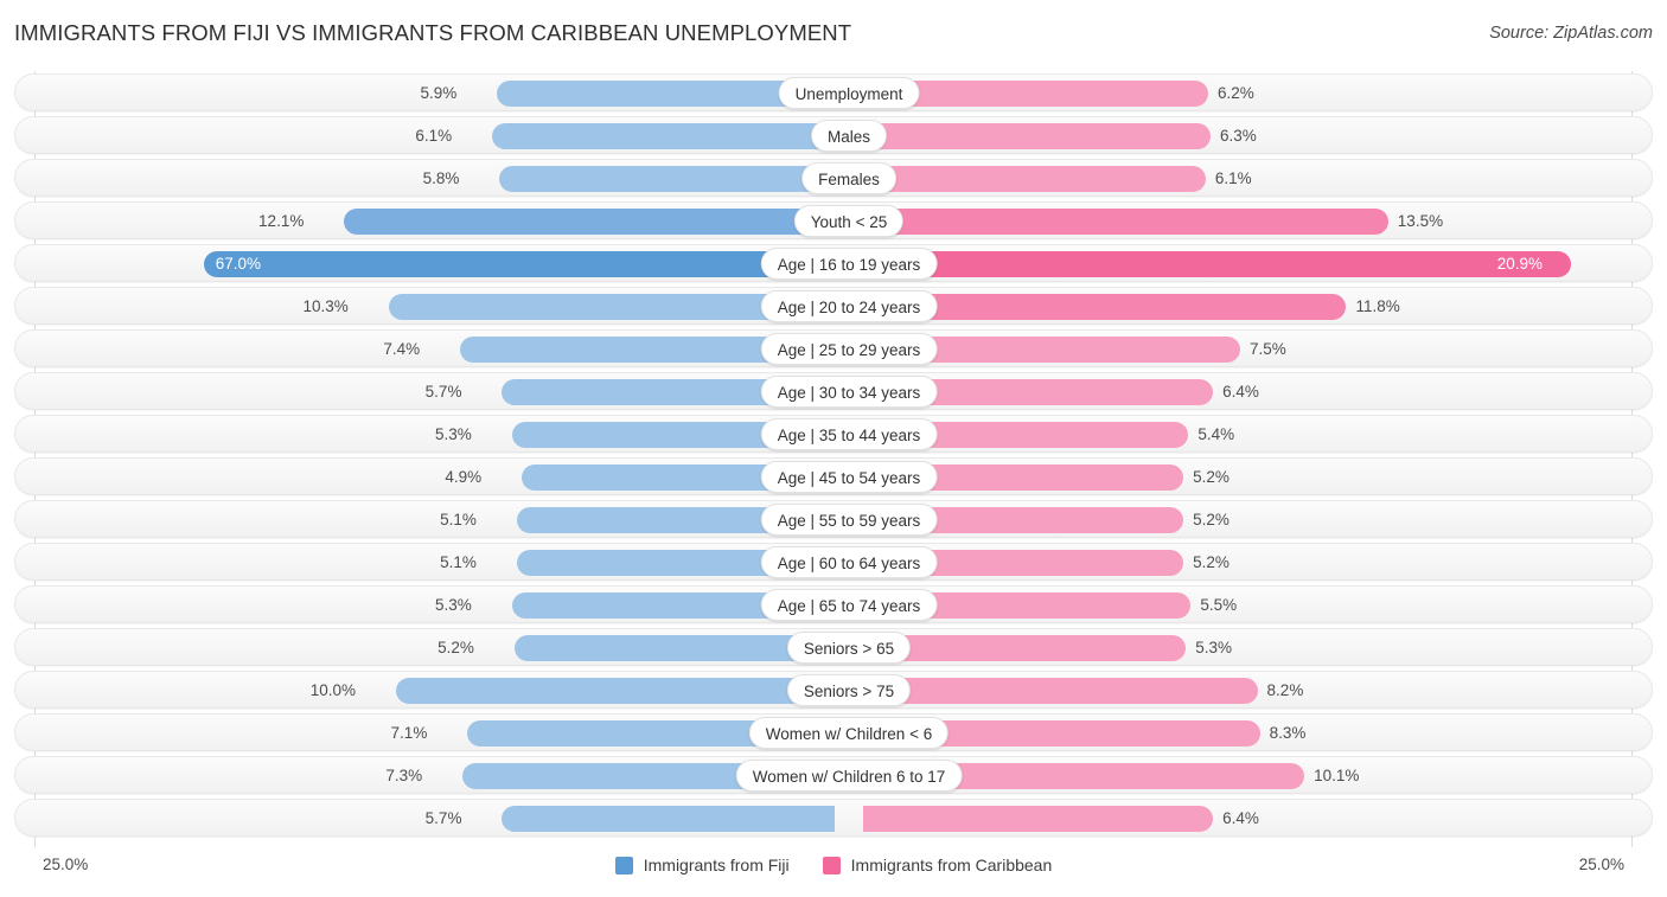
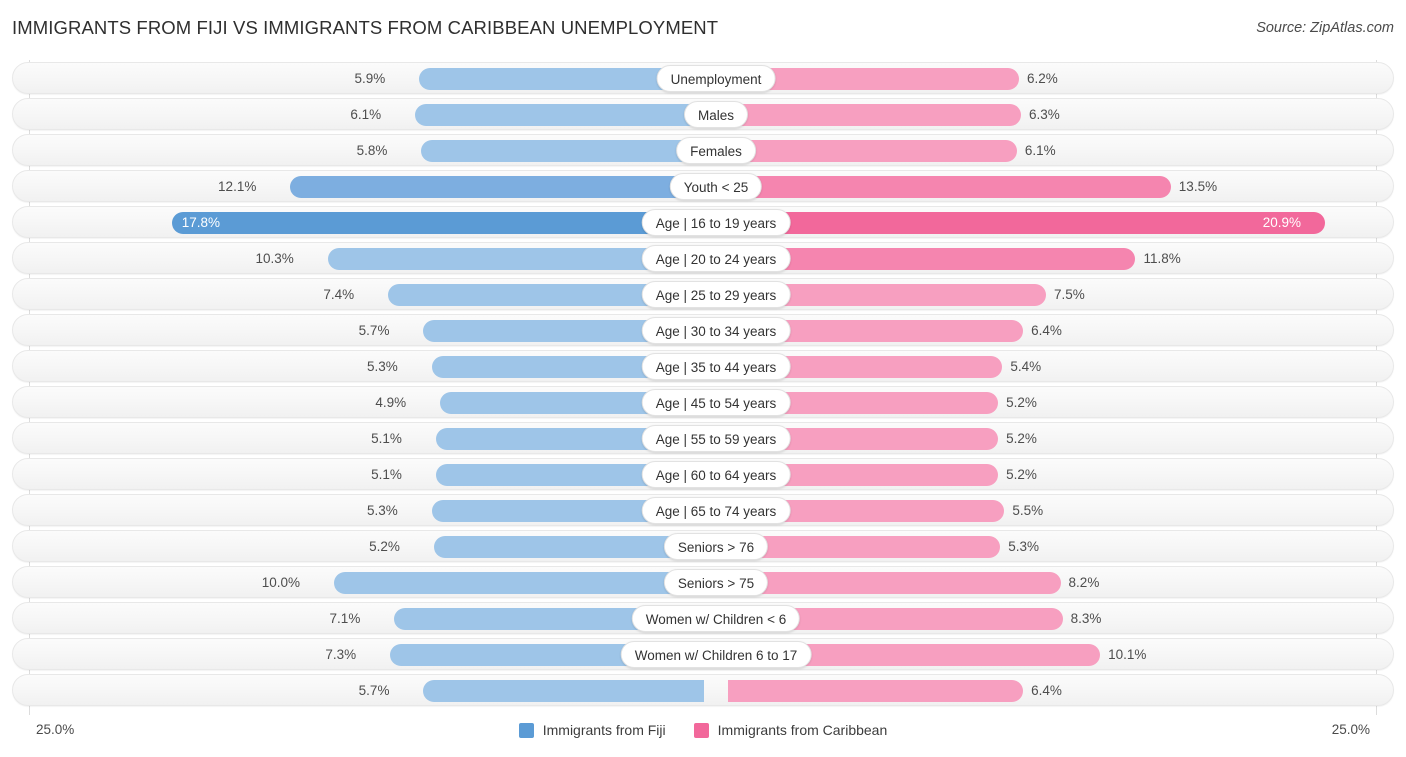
  IMMIGRANTS FROM FIJI VS IMMIGRANTS FROM CARIBBEAN UNEMPLOYMENT
  Source: ZipAtlas.com
  5.9%
  6.2%
  Unemployment
  6.1%
  6.3%
  Males
  5.8%
  6.1%
  Females
  12.1%
  13.5%
  Youth < 25
- 67.0%
+ 17.8%
  20.9%
  Age | 16 to 19 years
  10.3%
  11.8%
  Age | 20 to 24 years
  7.4%
  7.5%
  Age | 25 to 29 years
  5.7%
  6.4%
  Age | 30 to 34 years
  5.3%
  5.4%
  Age | 35 to 44 years
  4.9%
  5.2%
  Age | 45 to 54 years
  5.1%
  5.2%
  Age | 55 to 59 years
  5.1%
  5.2%
  Age | 60 to 64 years
  5.3%
  5.5%
  Age | 65 to 74 years
  5.2%
  5.3%
- Seniors > 65
+ Seniors > 76
  10.0%
  8.2%
  Seniors > 75
  7.1%
  8.3%
  Women w/ Children < 6
  7.3%
  10.1%
  Women w/ Children 6 to 17
  5.7%
  6.4%
  25.0%
  25.0%
  Immigrants from Fiji
  Immigrants from Caribbean
